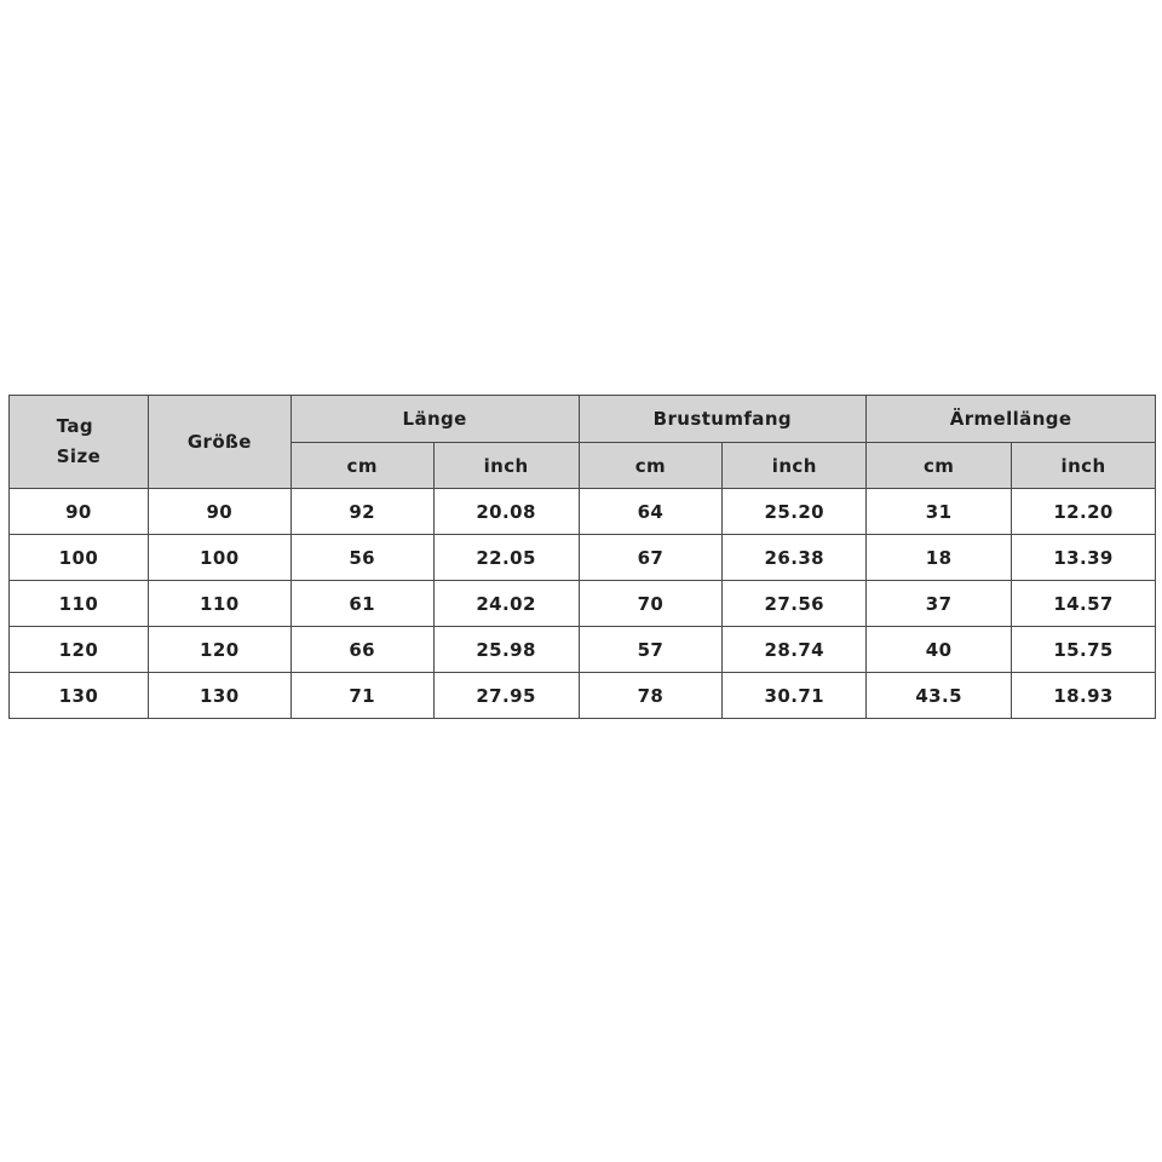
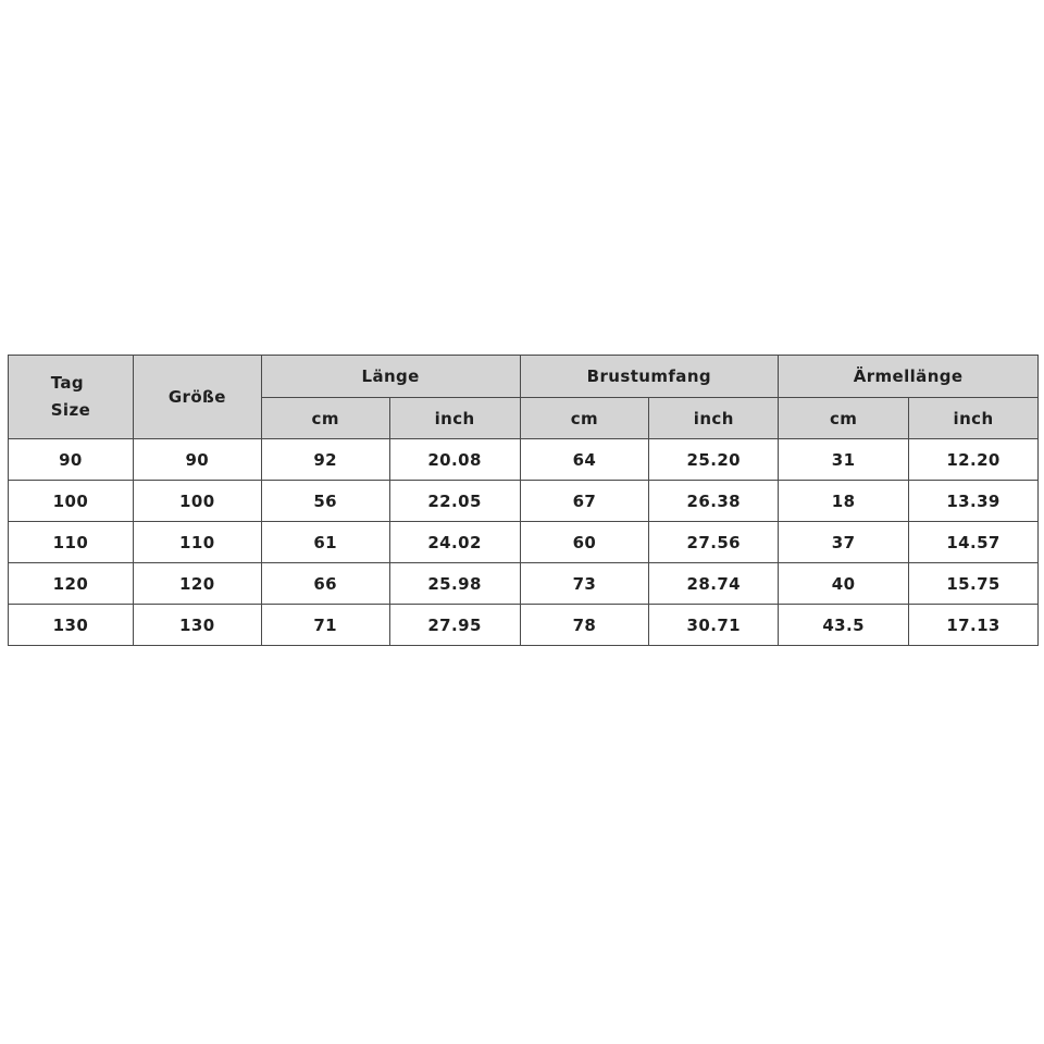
  Tag Size	Größe	Länge	Brustumfang	Ärmellänge
  cm	inch	cm	inch	cm	inch
  90	90	92	20.08	64	25.20	31	12.20
  100	100	56	22.05	67	26.38	18	13.39
- 110	110	61	24.02	70	27.56	37	14.57
+ 110	110	61	24.02	60	27.56	37	14.57
- 120	120	66	25.98	57	28.74	40	15.75
+ 120	120	66	25.98	73	28.74	40	15.75
- 130	130	71	27.95	78	30.71	43.5	18.93
+ 130	130	71	27.95	78	30.71	43.5	17.13
